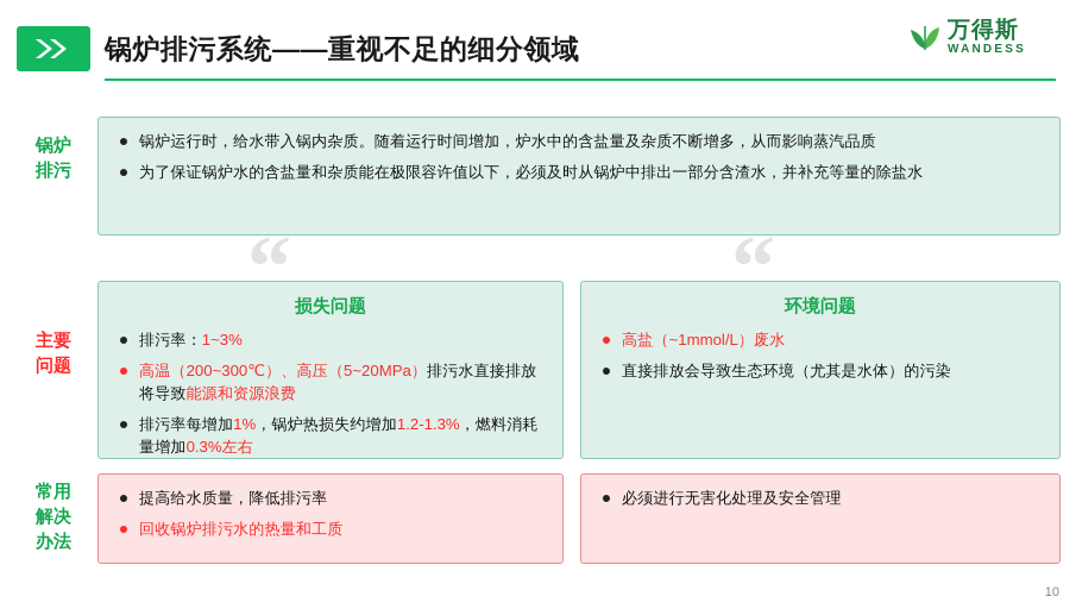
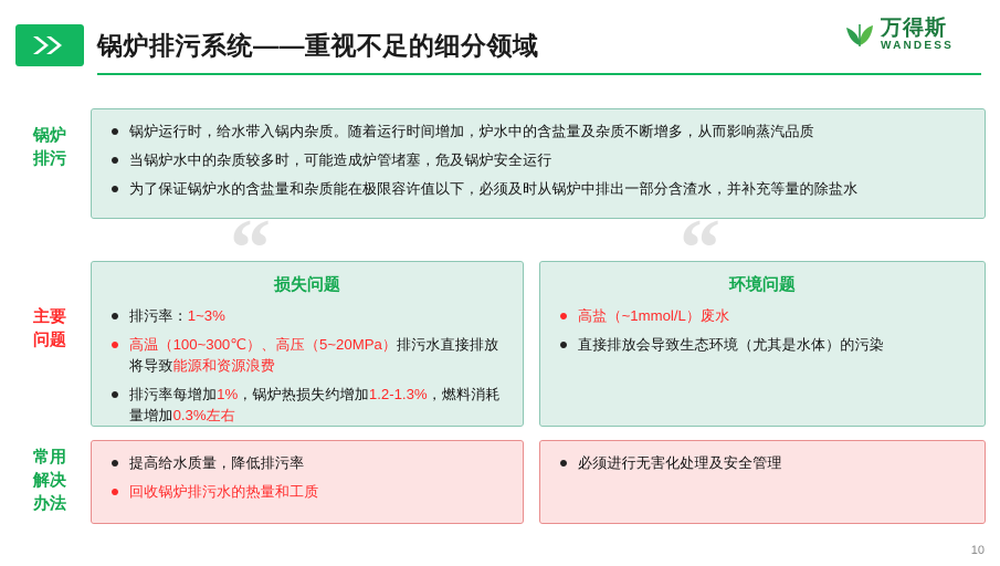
  锅炉排污系统——重视不足的细分领域
  万得斯
  WANDESS
  “
  “
  锅炉
  排污
  主要
  问题
  常用
  解决
  办法
  锅炉运行时，给水带入锅内杂质。随着运行时间增加，炉水中的含盐量及杂质不断增多，从而影响蒸汽品质
+ 当锅炉水中的杂质较多时，可能造成炉管堵塞，危及锅炉安全运行
  为了保证锅炉水的含盐量和杂质能在极限容许值以下，必须及时从锅炉中排出一部分含渣水，并补充等量的除盐水
  损失问题
  排污率：1~3%
- 高温（200~300℃）、高压（5~20MPa）排污水直接排放将导致能源和资源浪费
+ 高温（100~300℃）、高压（5~20MPa）排污水直接排放将导致能源和资源浪费
  排污率每增加1%，锅炉热损失约增加1.2-1.3%，燃料消耗量增加0.3%左右
  环境问题
  高盐（~1mmol/L）废水
  直接排放会导致生态环境（尤其是水体）的污染
  提高给水质量，降低排污率
  回收锅炉排污水的热量和工质
  必须进行无害化处理及安全管理
  10
